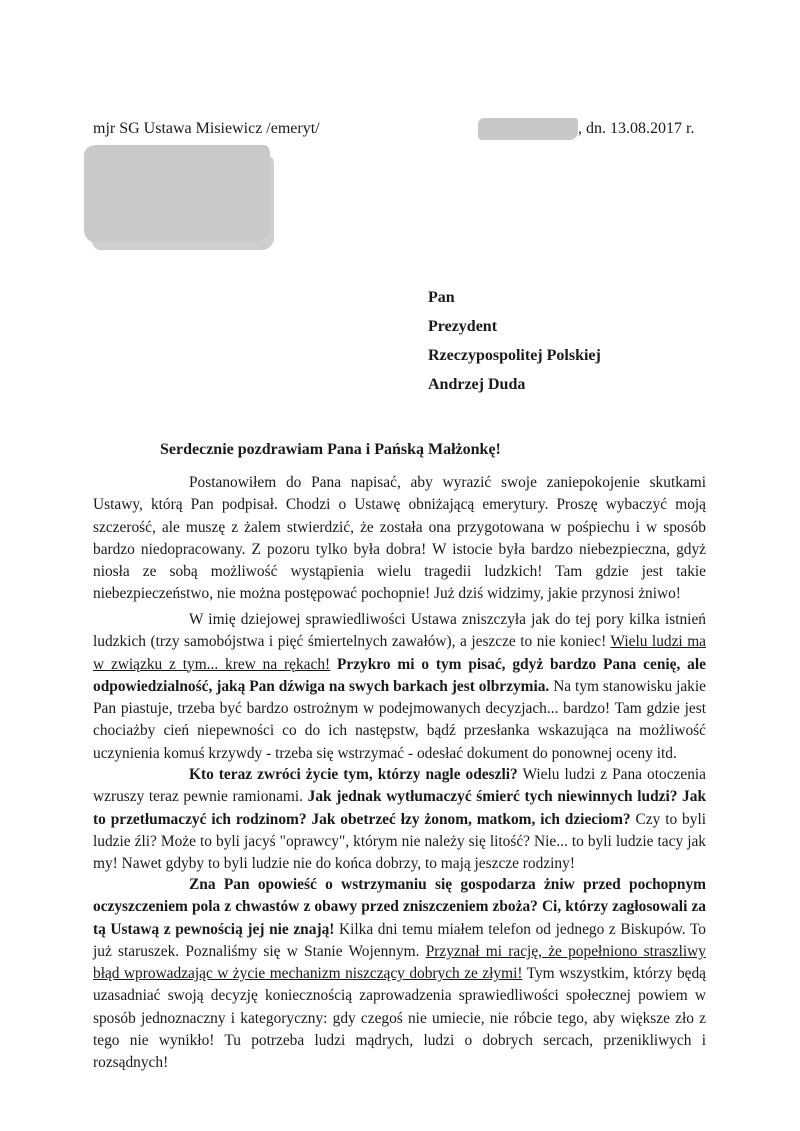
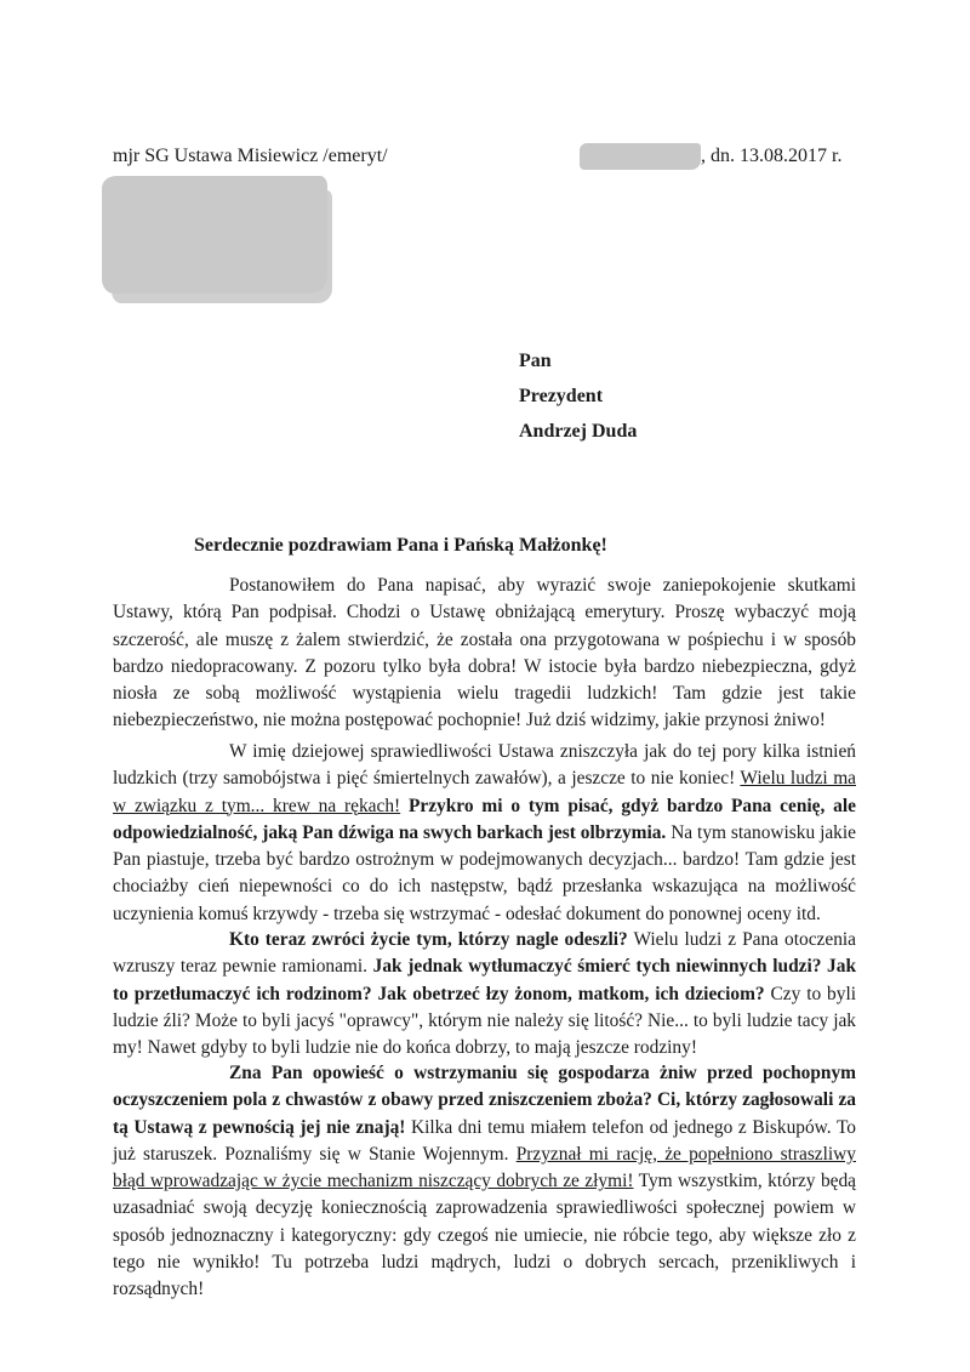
  mjr SG Ustawa Misiewicz /emeryt/
  , dn. 13.08.2017 r.
  Pan
  Prezydent
- Rzeczypospolitej Polskiej
  Andrzej Duda
  Serdecznie pozdrawiam Pana i Pańską Małżonkę!
  Postanowiłem do Pana napisać, aby wyrazić swoje zaniepokojenie skutkami Ustawy, którą Pan podpisał. Chodzi o Ustawę obniżającą emerytury. Proszę wybaczyć moją szczerość, ale muszę z żalem stwierdzić, że została ona przygotowana w pośpiechu i w sposób bardzo niedopracowany. Z pozoru tylko była dobra! W istocie była bardzo niebezpieczna, gdyż niosła ze sobą możliwość wystąpienia wielu tragedii ludzkich! Tam gdzie jest takie niebezpieczeństwo, nie można postępować pochopnie! Już dziś widzimy, jakie przynosi żniwo!
  W imię dziejowej sprawiedliwości Ustawa zniszczyła jak do tej pory kilka istnień ludzkich (trzy samobójstwa i pięć śmiertelnych zawałów), a jeszcze to nie koniec! Wielu ludzi ma w związku z tym... krew na rękach! Przykro mi o tym pisać, gdyż bardzo Pana cenię, ale odpowiedzialność, jaką Pan dźwiga na swych barkach jest olbrzymia. Na tym stanowisku jakie Pan piastuje, trzeba być bardzo ostrożnym w podejmowanych decyzjach... bardzo! Tam gdzie jest chociażby cień niepewności co do ich następstw, bądź przesłanka wskazująca na możliwość uczynienia komuś krzywdy - trzeba się wstrzymać - odesłać dokument do ponownej oceny itd.
  Kto teraz zwróci życie tym, którzy nagle odeszli? Wielu ludzi z Pana otoczenia wzruszy teraz pewnie ramionami. Jak jednak wytłumaczyć śmierć tych niewinnych ludzi? Jak to przetłumaczyć ich rodzinom? Jak obetrzeć łzy żonom, matkom, ich dzieciom? Czy to byli ludzie źli? Może to byli jacyś "oprawcy", którym nie należy się litość? Nie... to byli ludzie tacy jak my! Nawet gdyby to byli ludzie nie do końca dobrzy, to mają jeszcze rodziny!
  Zna Pan opowieść o wstrzymaniu się gospodarza żniw przed pochopnym oczyszczeniem pola z chwastów z obawy przed zniszczeniem zboża? Ci, którzy zagłosowali za tą Ustawą z pewnością jej nie znają! Kilka dni temu miałem telefon od jednego z Biskupów. To już staruszek. Poznaliśmy się w Stanie Wojennym. Przyznał mi rację, że popełniono straszliwy błąd wprowadzając w życie mechanizm niszczący dobrych ze złymi! Tym wszystkim, którzy będą uzasadniać swoją decyzję koniecznością zaprowadzenia sprawiedliwości społecznej powiem w sposób jednoznaczny i kategoryczny: gdy czegoś nie umiecie, nie róbcie tego, aby większe zło z tego nie wynikło! Tu potrzeba ludzi mądrych, ludzi o dobrych sercach, przenikliwych i rozsądnych!
